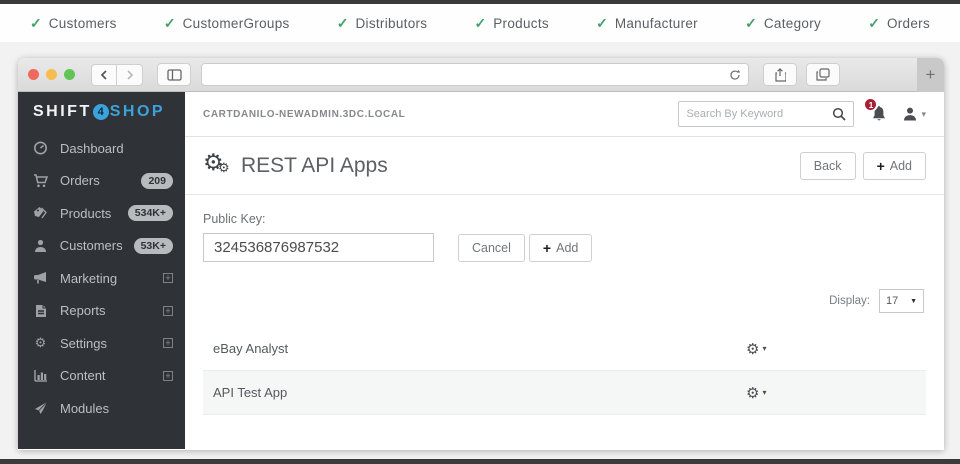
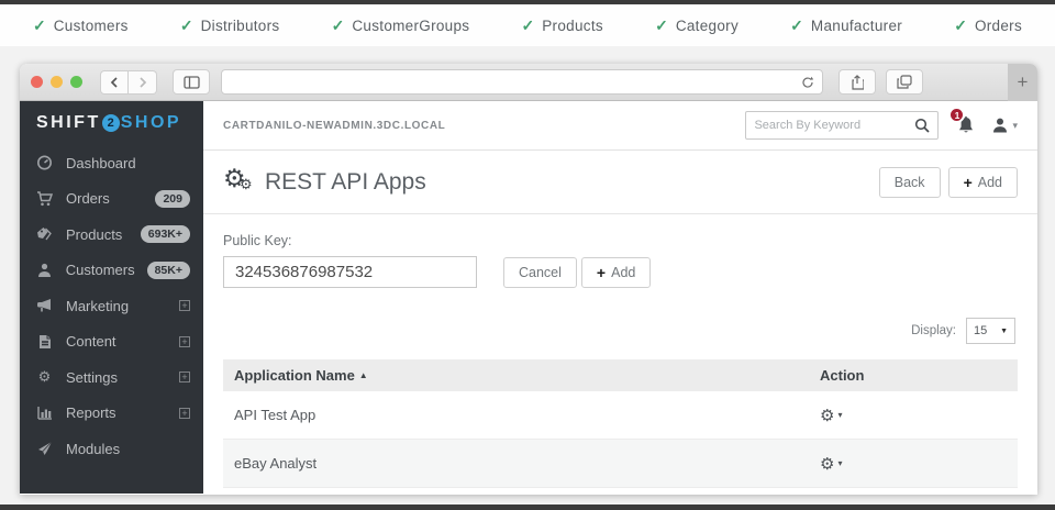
  ✓
  Customers
  ✓
- CustomerGroups
+ Distributors
  ✓
- Distributors
+ CustomerGroups
  ✓
  Products
  ✓
- Manufacturer
+ Category
  ✓
- Category
+ Manufacturer
  ✓
  Orders
  +
  SHIFT
- 4
+ 2
  SHOP
  Dashboard
  Orders
  209
  Products
- 534K+
+ 693K+
  Customers
- 53K+
+ 85K+
  Marketing
  +
- Reports
+ Content
  +
  ⚙
  Settings
  +
- Content
+ Reports
  +
  Modules
  CARTDANILO-NEWADMIN.3DC.LOCAL
  Search By Keyword
  1
  ▾
  ⚙
  ⚙
  REST API Apps
  Back
  +
  Add
  Public Key:
  324536876987532
  Cancel
  +
  Add
  Display:
- 17
+ 15
+ Application Name
+ ▲
+ Action
- eBay Analyst
+ API Test App
  ⚙
  ▾
- API Test App
+ eBay Analyst
  ⚙
  ▾
